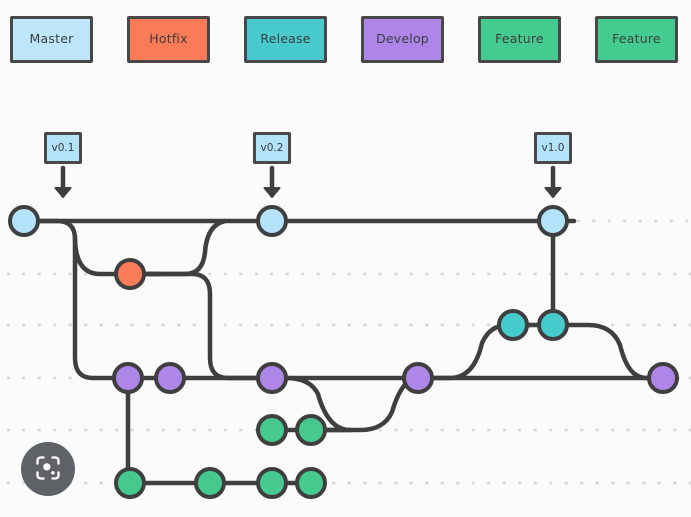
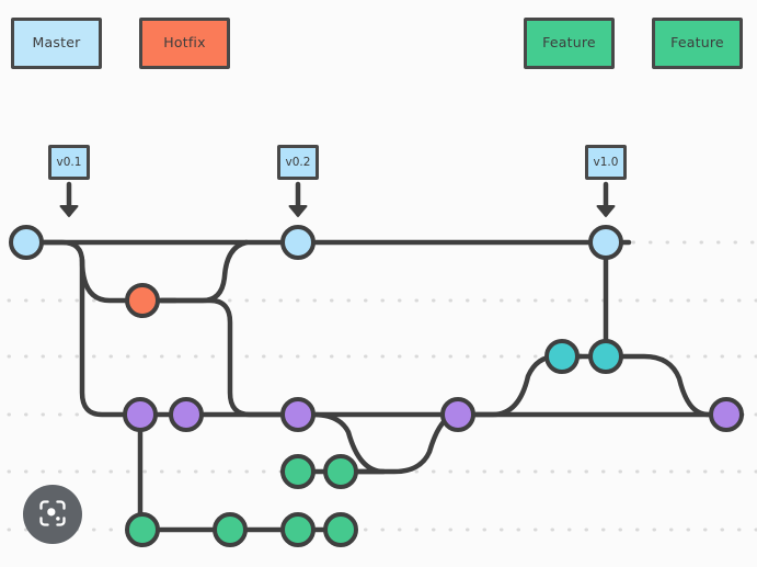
  Master
  Hotfix
- Release
- Develop
  Feature
  Feature
  v0.1
  v0.2
  v1.0
